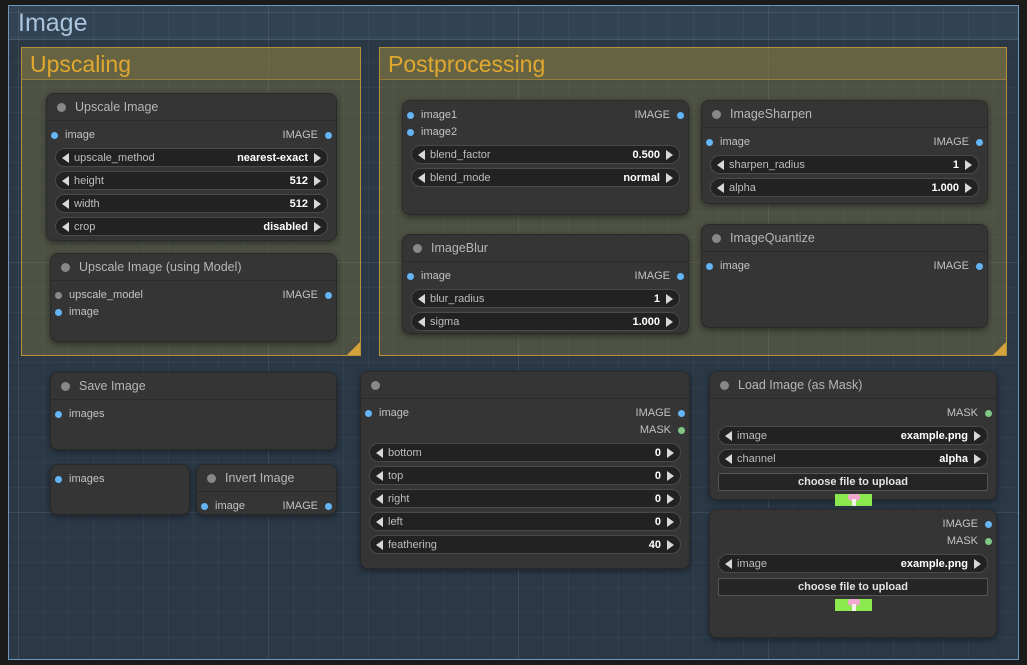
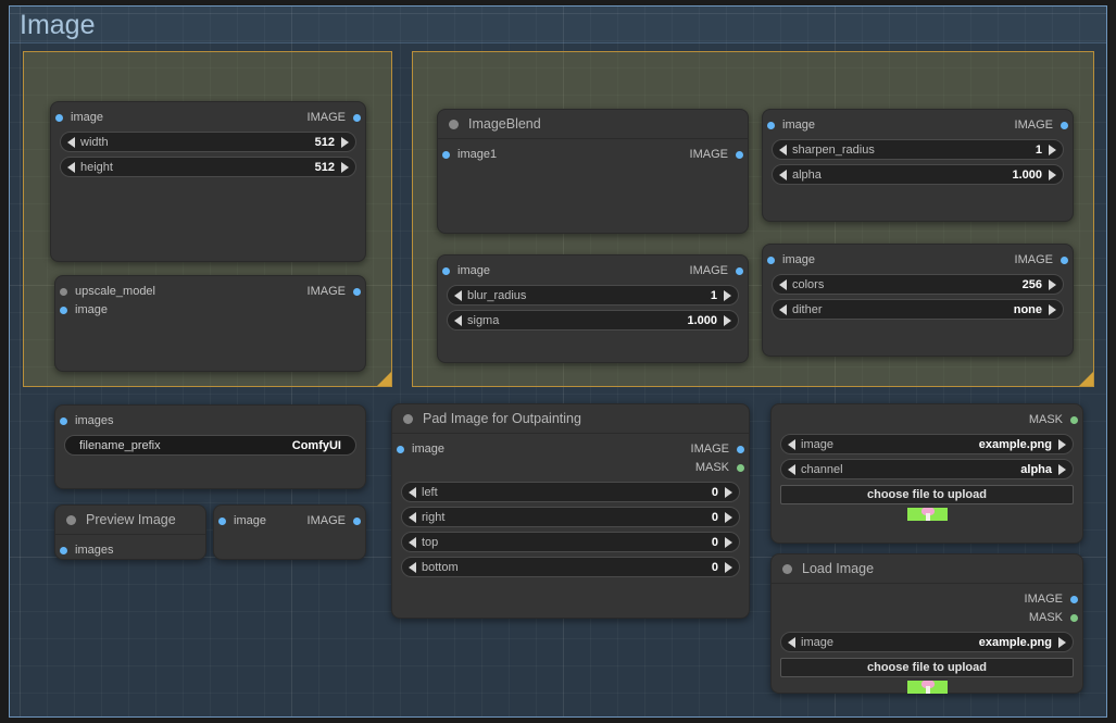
  Image
- Upscaling
- Postprocessing
- Upscale Image
  image
  IMAGE
- upscale_method
- nearest-exact
- height
+ width
  512
- width
+ height
  512
- crop
- disabled
- Upscale Image (using Model)
  upscale_model
  IMAGE
  image
- Save Image
  images
+ filename_prefix
+ ComfyUI
+ Preview Image
  images
- Invert Image
  image
  IMAGE
+ ImageBlend
  image1
  IMAGE
- image2
- blend_factor
- 0.500
- blend_mode
- normal
- ImageBlur
  image
  IMAGE
  blur_radius
  1
  sigma
  1.000
- ImageSharpen
  image
  IMAGE
  sharpen_radius
  1
  alpha
  1.000
- ImageQuantize
  image
  IMAGE
+ colors
+ 256
+ dither
+ none
+ Pad Image for Outpainting
  image
  IMAGE
  MASK
- bottom
+ left
  0
- top
+ right
  0
- right
+ top
  0
- left
+ bottom
  0
- feathering
- 40
- Load Image (as Mask)
  MASK
  image
  example.png
  channel
  alpha
  choose file to upload
+ Load Image
  IMAGE
  MASK
  image
  example.png
  choose file to upload
